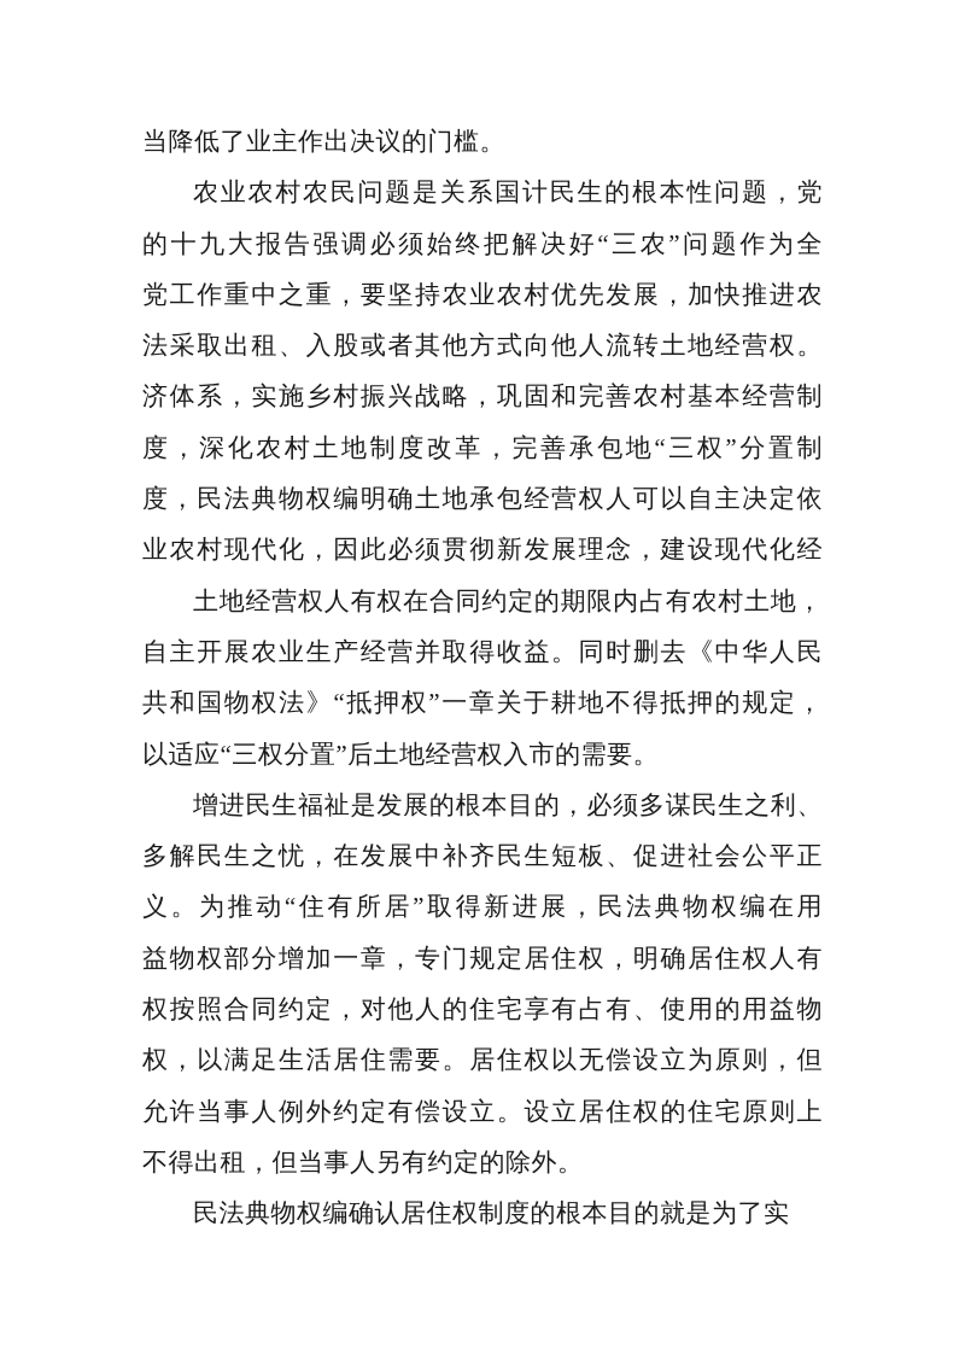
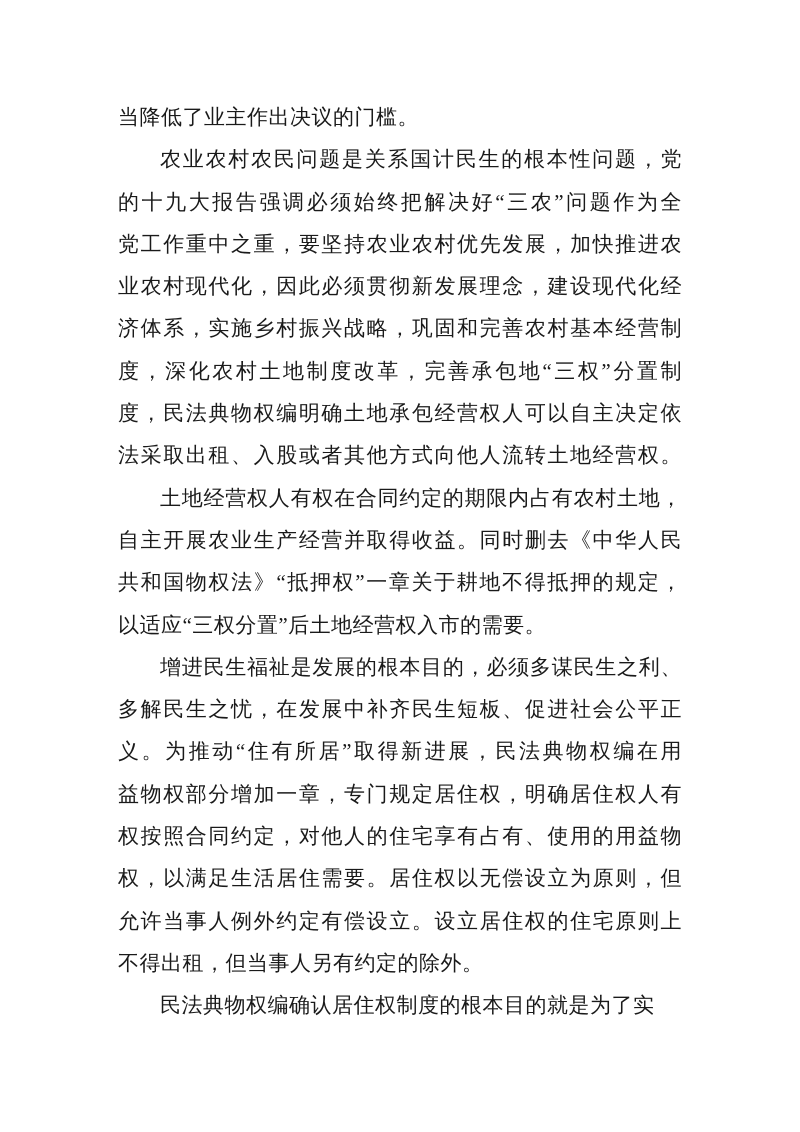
  当降低了业主作出决议的门槛。
  农业农村农民问题是关系国计民生的根本性问题，党
  的十九大报告强调必须始终把解决好“三农”问题作为全
  党工作重中之重，要坚持农业农村优先发展，加快推进农
- 法采取出租、入股或者其他方式向他人流转土地经营权。
+ 业农村现代化，因此必须贯彻新发展理念，建设现代化经
  济体系，实施乡村振兴战略，巩固和完善农村基本经营制
  度，深化农村土地制度改革，完善承包地“三权”分置制
  度，民法典物权编明确土地承包经营权人可以自主决定依
- 业农村现代化，因此必须贯彻新发展理念，建设现代化经
+ 法采取出租、入股或者其他方式向他人流转土地经营权。
  土地经营权人有权在合同约定的期限内占有农村土地，
  自主开展农业生产经营并取得收益。同时删去《中华人民
  共和国物权法》“抵押权”一章关于耕地不得抵押的规定，
  以适应“三权分置”后土地经营权入市的需要。
  增进民生福祉是发展的根本目的，必须多谋民生之利、
  多解民生之忧，在发展中补齐民生短板、促进社会公平正
  义。为推动“住有所居”取得新进展，民法典物权编在用
  益物权部分增加一章，专门规定居住权，明确居住权人有
  权按照合同约定，对他人的住宅享有占有、使用的用益物
  权，以满足生活居住需要。居住权以无偿设立为原则，但
  允许当事人例外约定有偿设立。设立居住权的住宅原则上
  不得出租，但当事人另有约定的除外。
  民法典物权编确认居住权制度的根本目的就是为了实
